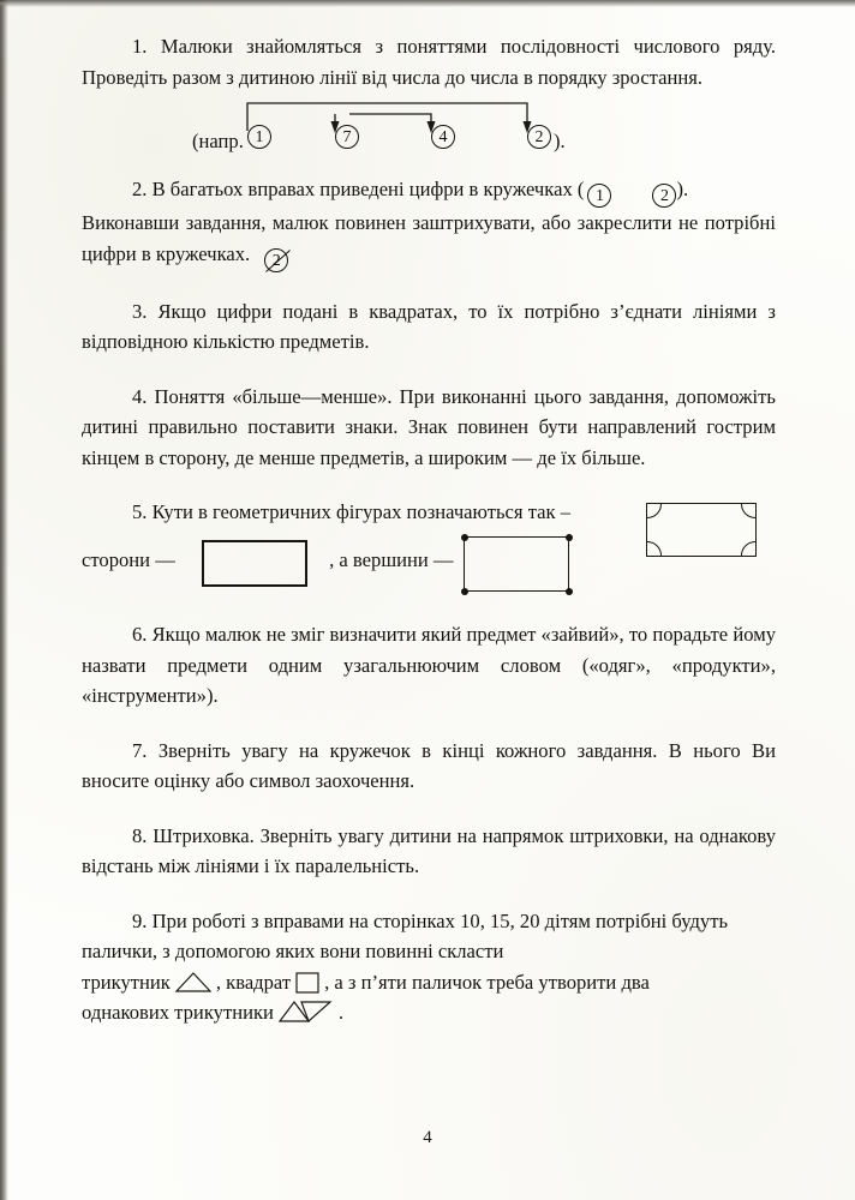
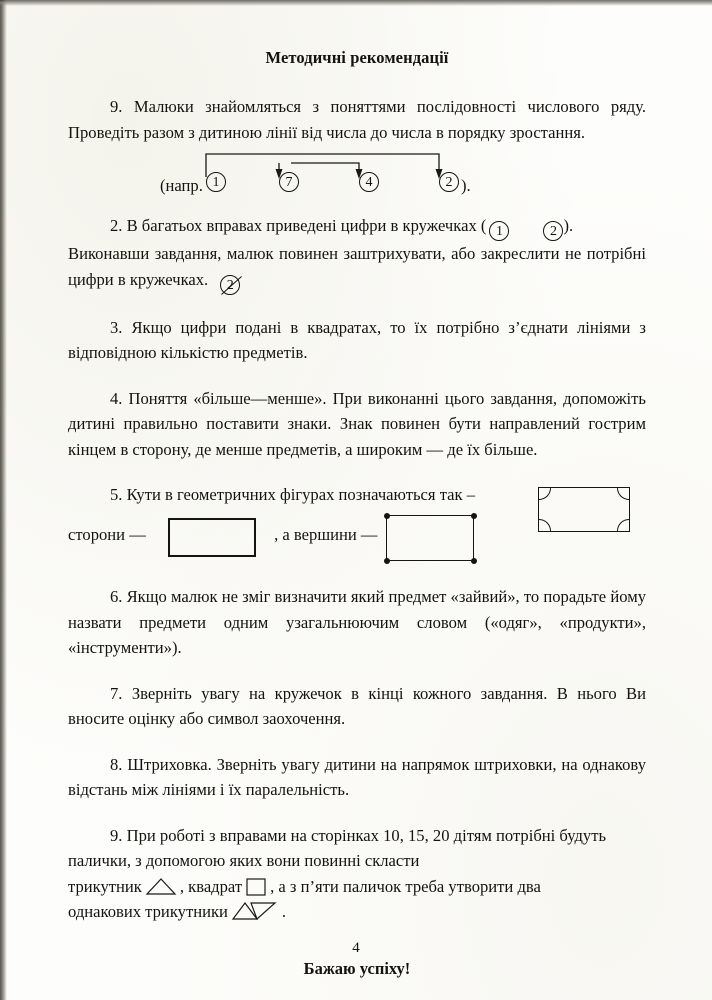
+ Методичні рекомендації
- 1. Малюки знайомляться з поняттями послідовності числового ряду. Проведіть разом з дитиною лінії від числа до числа в порядку зростання.
+ 9. Малюки знайомляться з поняттями послідовності числового ряду. Проведіть разом з дитиною лінії від числа до числа в порядку зростання.
  (напр.
  1
  7
  4
  2
  ).
  2. В багатьох вправах приведені цифри в кружечках ( 1 2 ).
  Виконавши завдання, малюк повинен заштрихувати, або закреслити не потрібні цифри в кружечках. 2
  3. Якщо цифри подані в квадратах, то їх потрібно з’єднати лініями з відповідною кількістю предметів.
  4. Поняття «більше—менше». При виконанні цього завдання, допоможіть дитині правильно поставити знаки. Знак повинен бути направлений гострим кінцем в сторону, де менше предметів, а широким — де їх більше.
  5. Кути в геометричних фігурах позначаються так –
  сторони — , а вершини —
  6. Якщо малюк не зміг визначити який предмет «зайвий», то порадьте йому назвати предмети одним узагальнюючим словом («одяг», «продукти», «інструменти»).
  7. Зверніть увагу на кружечок в кінці кожного завдання. В нього Ви вносите оцінку або символ заохочення.
  8. Штриховка. Зверніть увагу дитини на напрямок штриховки, на однакову відстань між лініями і їх паралельність.
  9. При роботі з вправами на сторінках 10, 15, 20 дітям потрібні будуть палички, з допомогою яких вони повинні скласти
  трикутник , квадрат , а з п’яти паличок треба утворити два
  однакових трикутники .
+ Бажаю успіху!
  4
